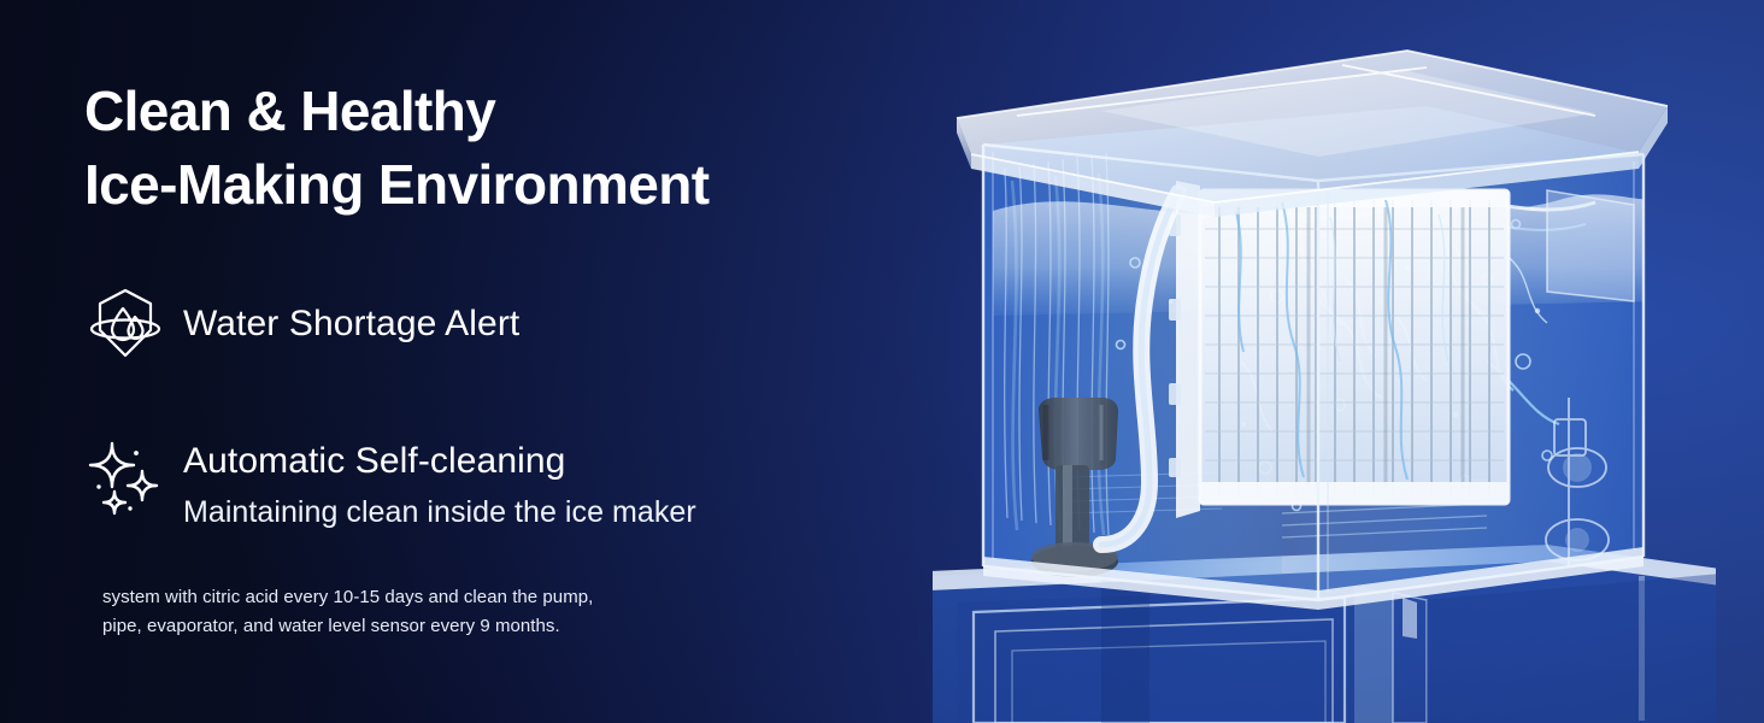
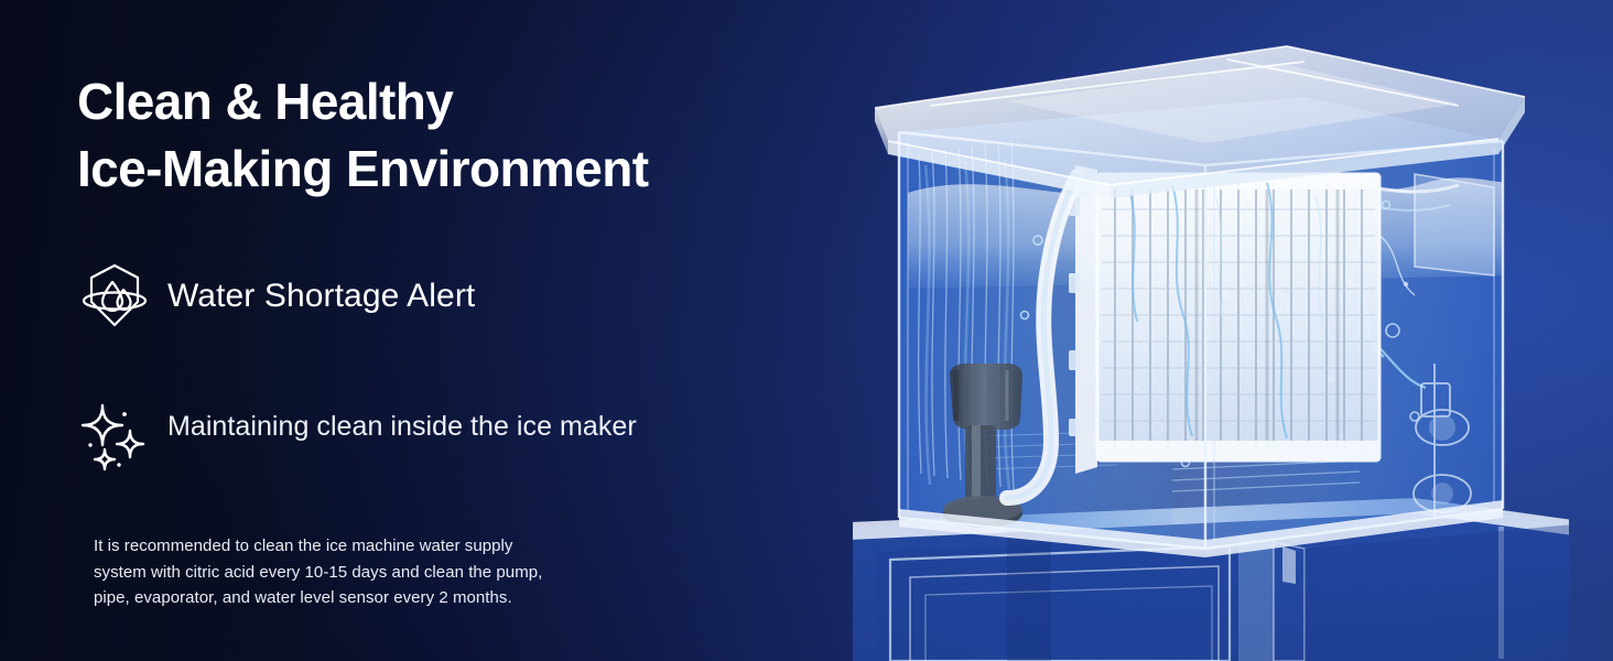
  Clean & Healthy
  Ice-Making Environment
  Water Shortage Alert
- Automatic Self-cleaning
  Maintaining clean inside the ice maker
+ It is recommended to clean the ice machine water supply
  system with citric acid every 10-15 days and clean the pump,
- pipe, evaporator, and water level sensor every 9 months.
+ pipe, evaporator, and water level sensor every 2 months.
